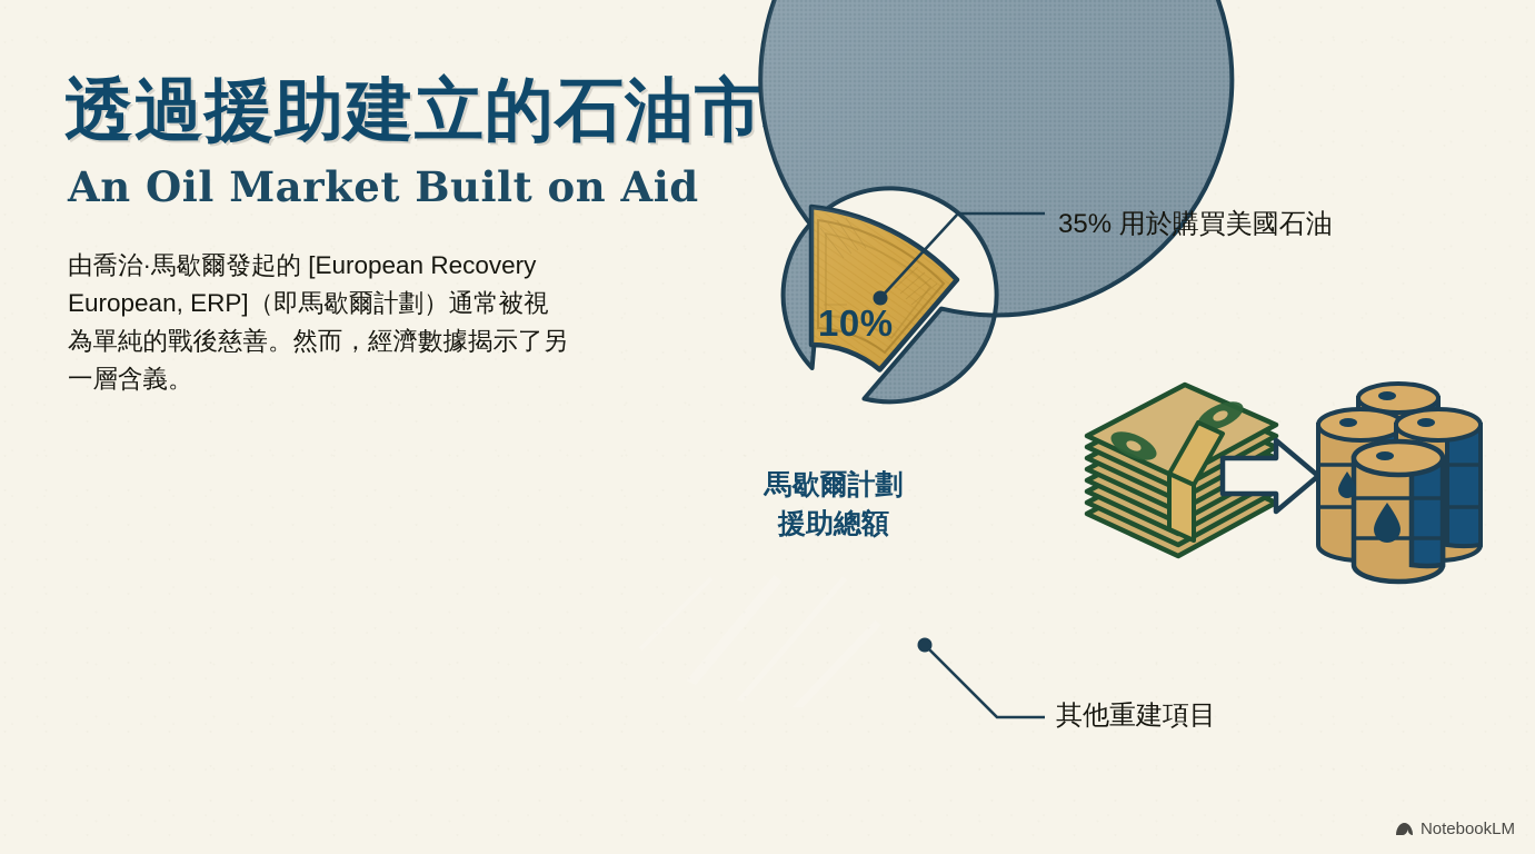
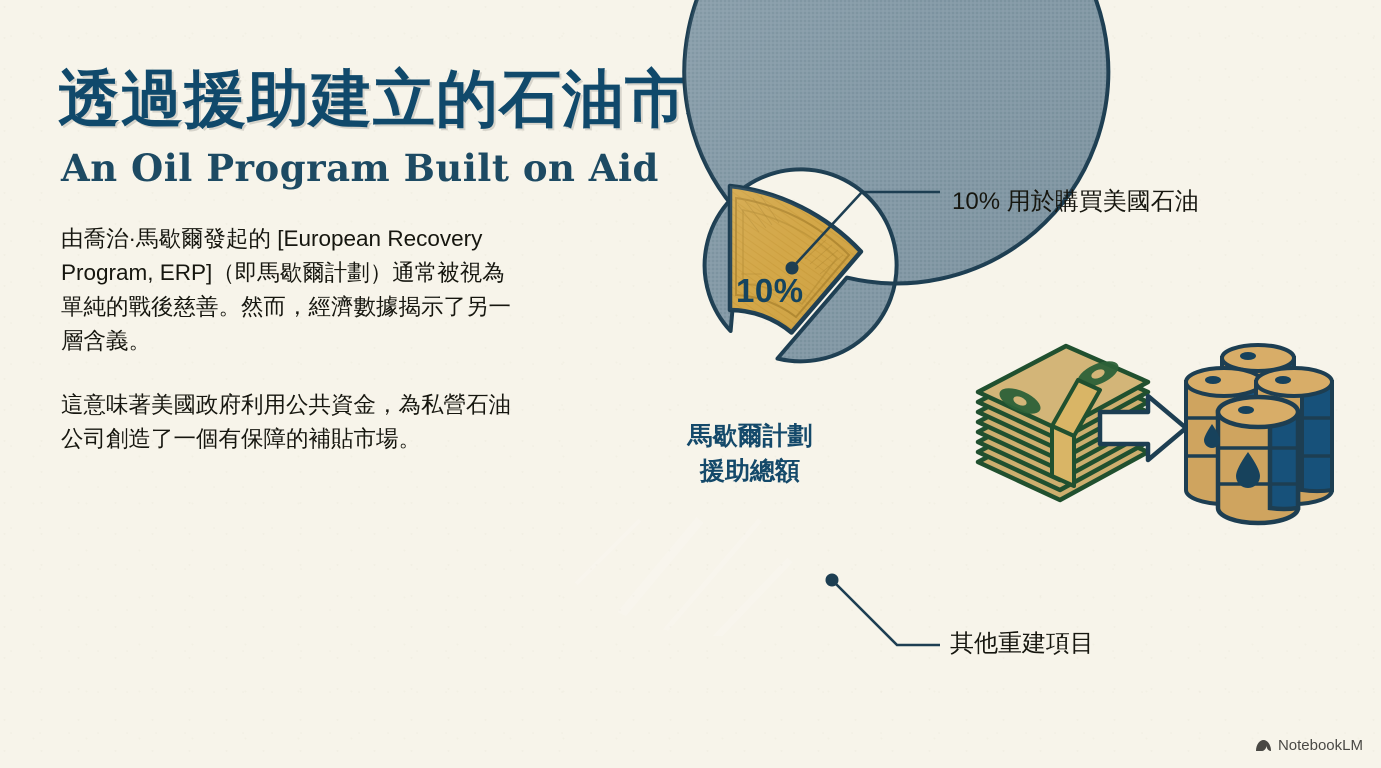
  透過援助建立的石油市
- An Oil Market Built on Aid
+ An Oil Program Built on Aid
- 由喬治·馬歇爾發起的 [European Recovery European, ERP]（即馬歇爾計劃）通常被視為單純的戰後慈善。然而，經濟數據揭示了另一層含義。
+ 由喬治·馬歇爾發起的 [European Recovery Program, ERP]（即馬歇爾計劃）通常被視為單純的戰後慈善。然而，經濟數據揭示了另一層含義。
+ 這意味著美國政府利用公共資金，為私營石油公司創造了一個有保障的補貼市場。
  10%
  馬歇爾計劃
  援助總額
- 35% 用於購買美國石油
+ 10% 用於購買美國石油
  其他重建項目
  NotebookLM
